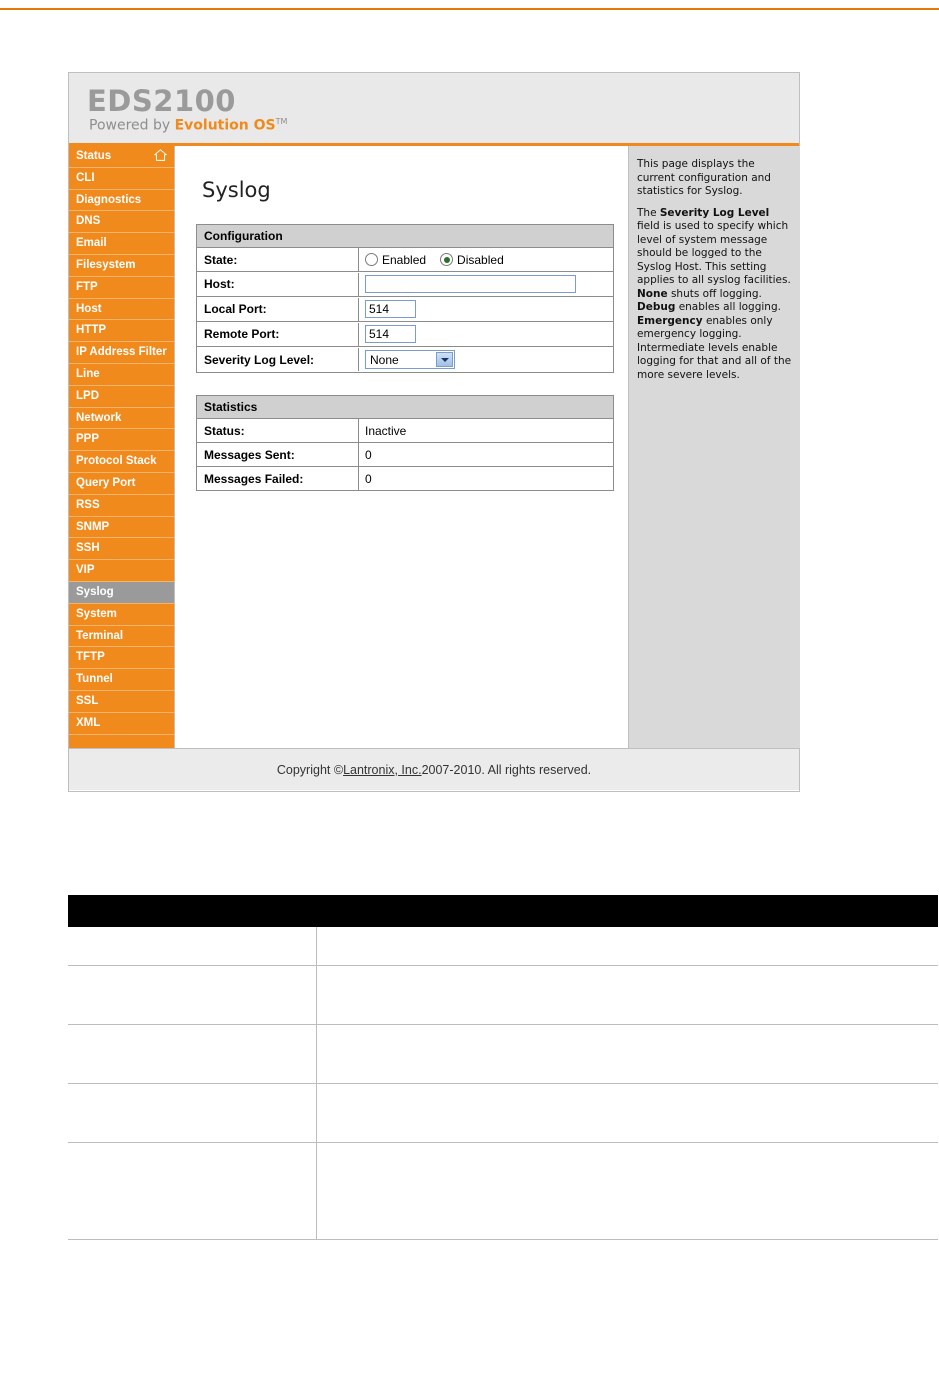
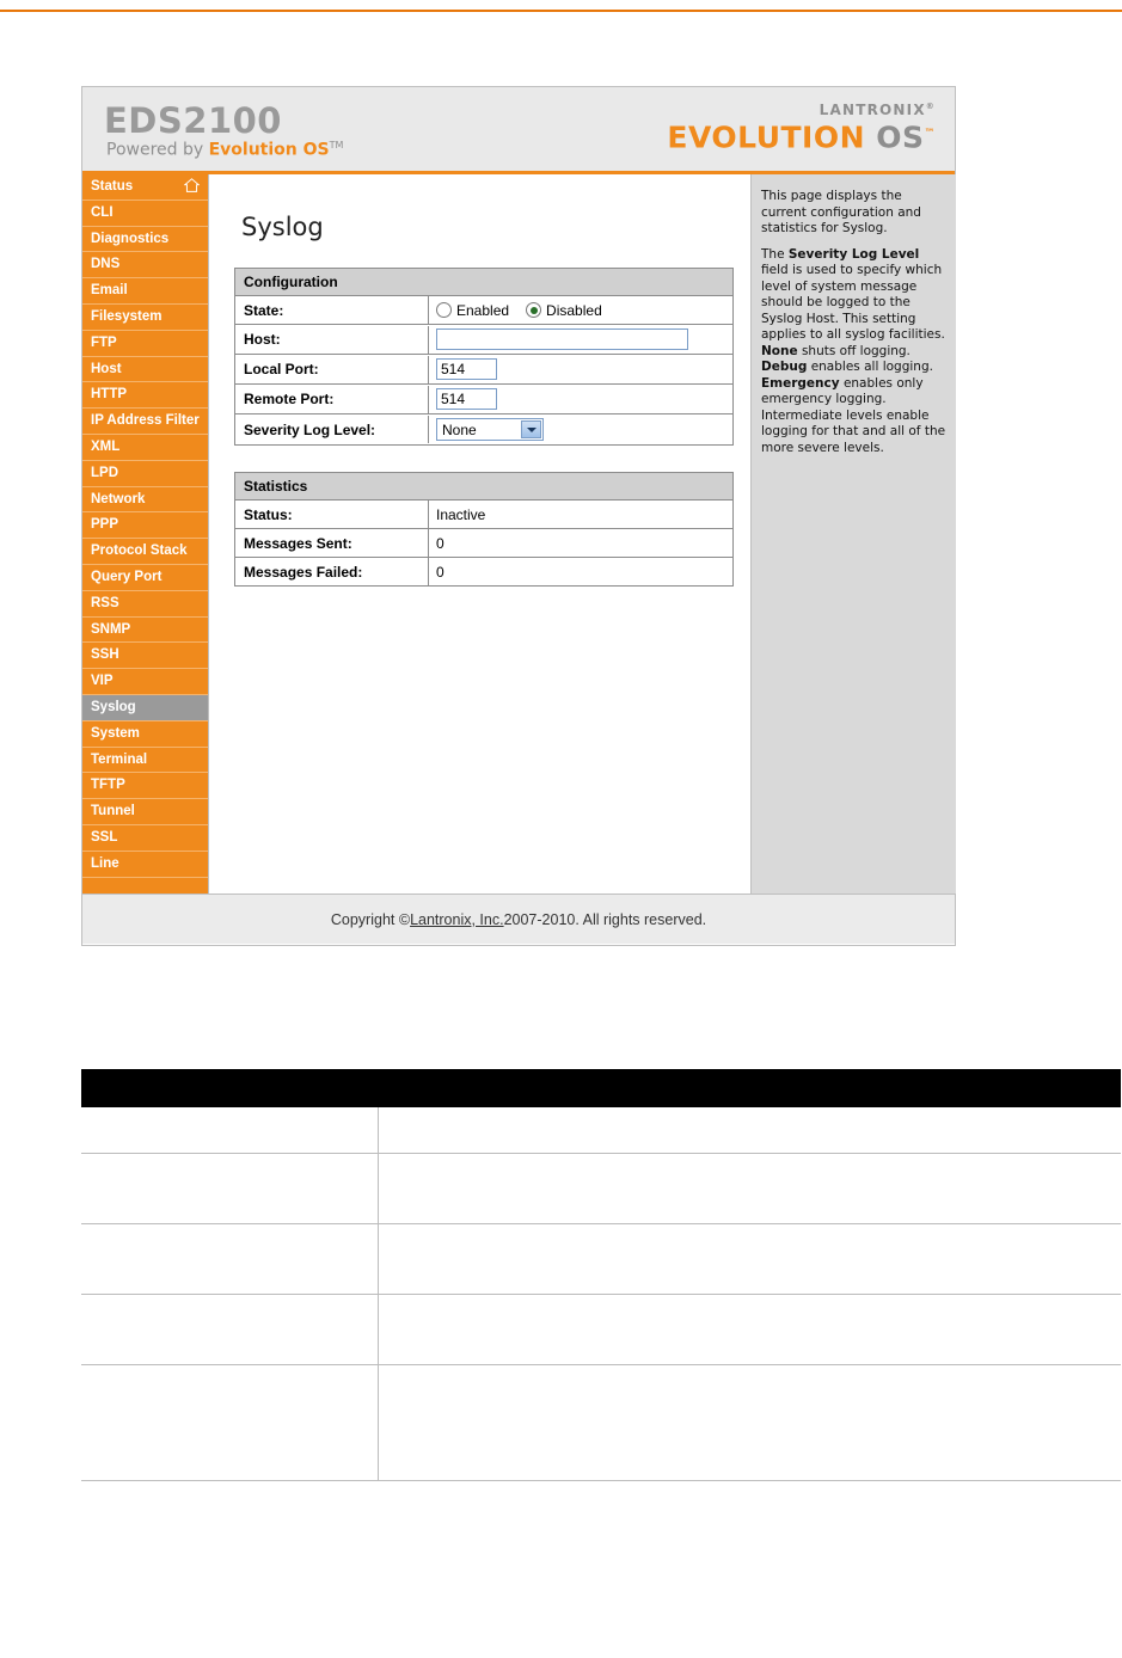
  EDS2100
  Powered by Evolution OSTM
+ LANTRONIX®
+ EVOLUTION OS™
  Status
  CLI
  Diagnostics
  DNS
  Email
  Filesystem
  FTP
  Host
  HTTP
  IP Address Filter
- Line
+ XML
  LPD
  Network
  PPP
  Protocol Stack
  Query Port
  RSS
  SNMP
  SSH
  VIP
  Syslog
  System
  Terminal
  TFTP
  Tunnel
  SSL
- XML
+ Line
  Syslog
  Configuration
  State:
  Enabled
  Disabled
  Host:
  Local Port:
  514
  Remote Port:
  514
  Severity Log Level:
  None
  Statistics
  Status:
  Inactive
  Messages Sent:
  0
  Messages Failed:
  0
  This page displays the current configuration and statistics for Syslog.
  The Severity Log Level field is used to specify which level of system message should be logged to the Syslog Host. This setting applies to all syslog facilities. None shuts off logging. Debug enables all logging. Emergency enables only emergency logging. Intermediate levels enable logging for that and all of the more severe levels.
  Copyright ©
  Lantronix, Inc.
  2007-2010. All rights reserved.
